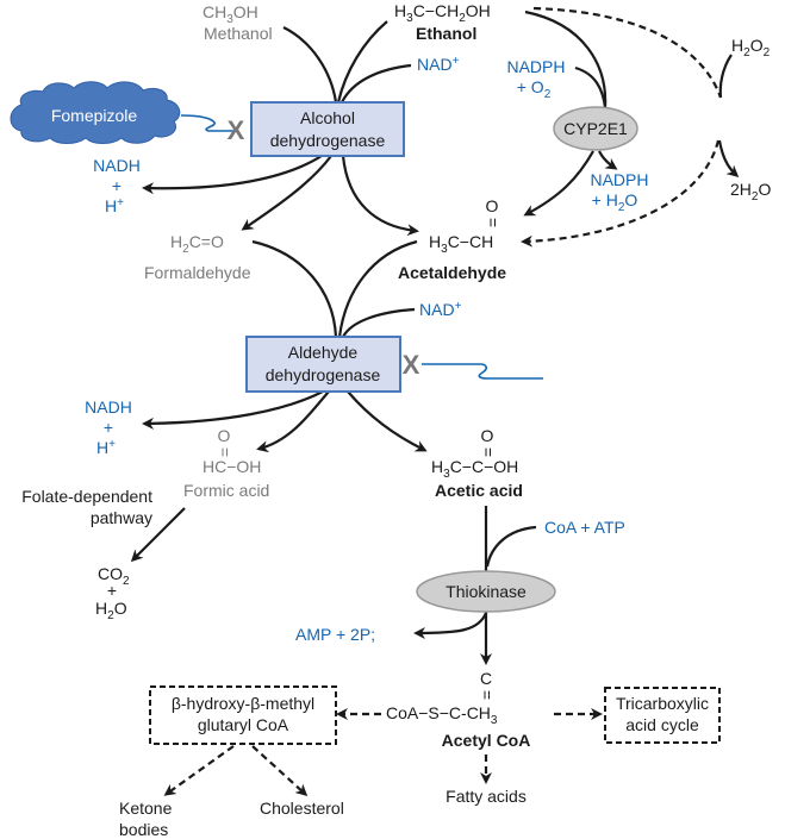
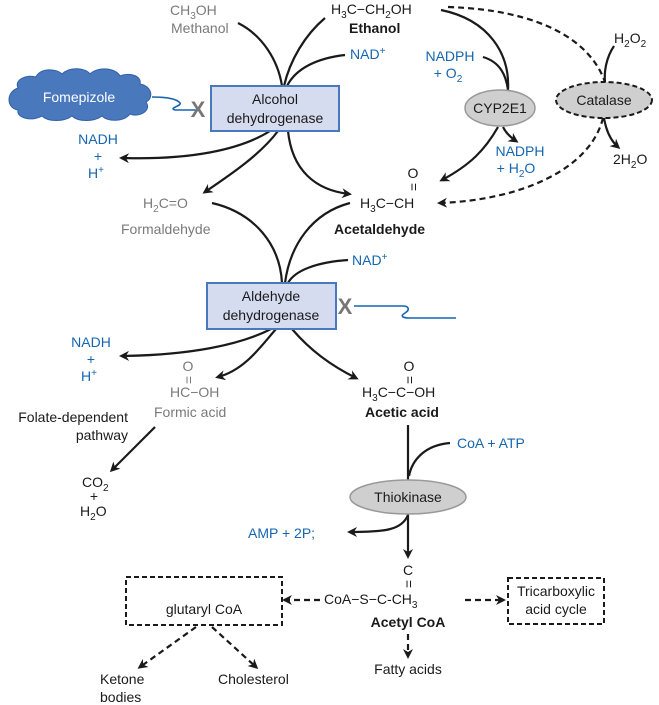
  Fomepizole
  X
  X
  Alcohol
  dehydrogenase
  Aldehyde
  dehydrogenase
  CYP2E1
+ Catalase
  Thiokinase
  CH3 OH
  Methanol
  H3 C−CH2 OH
  Ethanol
  H2 C=O
  Formaldehyde
  O
  H3 C−CH
  Acetaldehyde
  O
  HC−OH
  Formic acid
  O
  H3 C−C−OH
  Acetic acid
  CO2
  +
  H2 O
  C
  CoA−S−C-CH3
  Acetyl CoA
  NAD+
  NADH
  +
  H+
  NADPH
  + O2
  NADPH
  + H2 O
  H2 O2
  2H2 O
  NAD+
  NADH
  +
  H+
  CoA + ATP
  AMP + 2P;
  Folate-dependent
  pathway
- β-hydroxy-β-methyl
  glutaryl CoA
  Tricarboxylic
  acid cycle
  Ketone
  bodies
  Cholesterol
  Fatty acids
